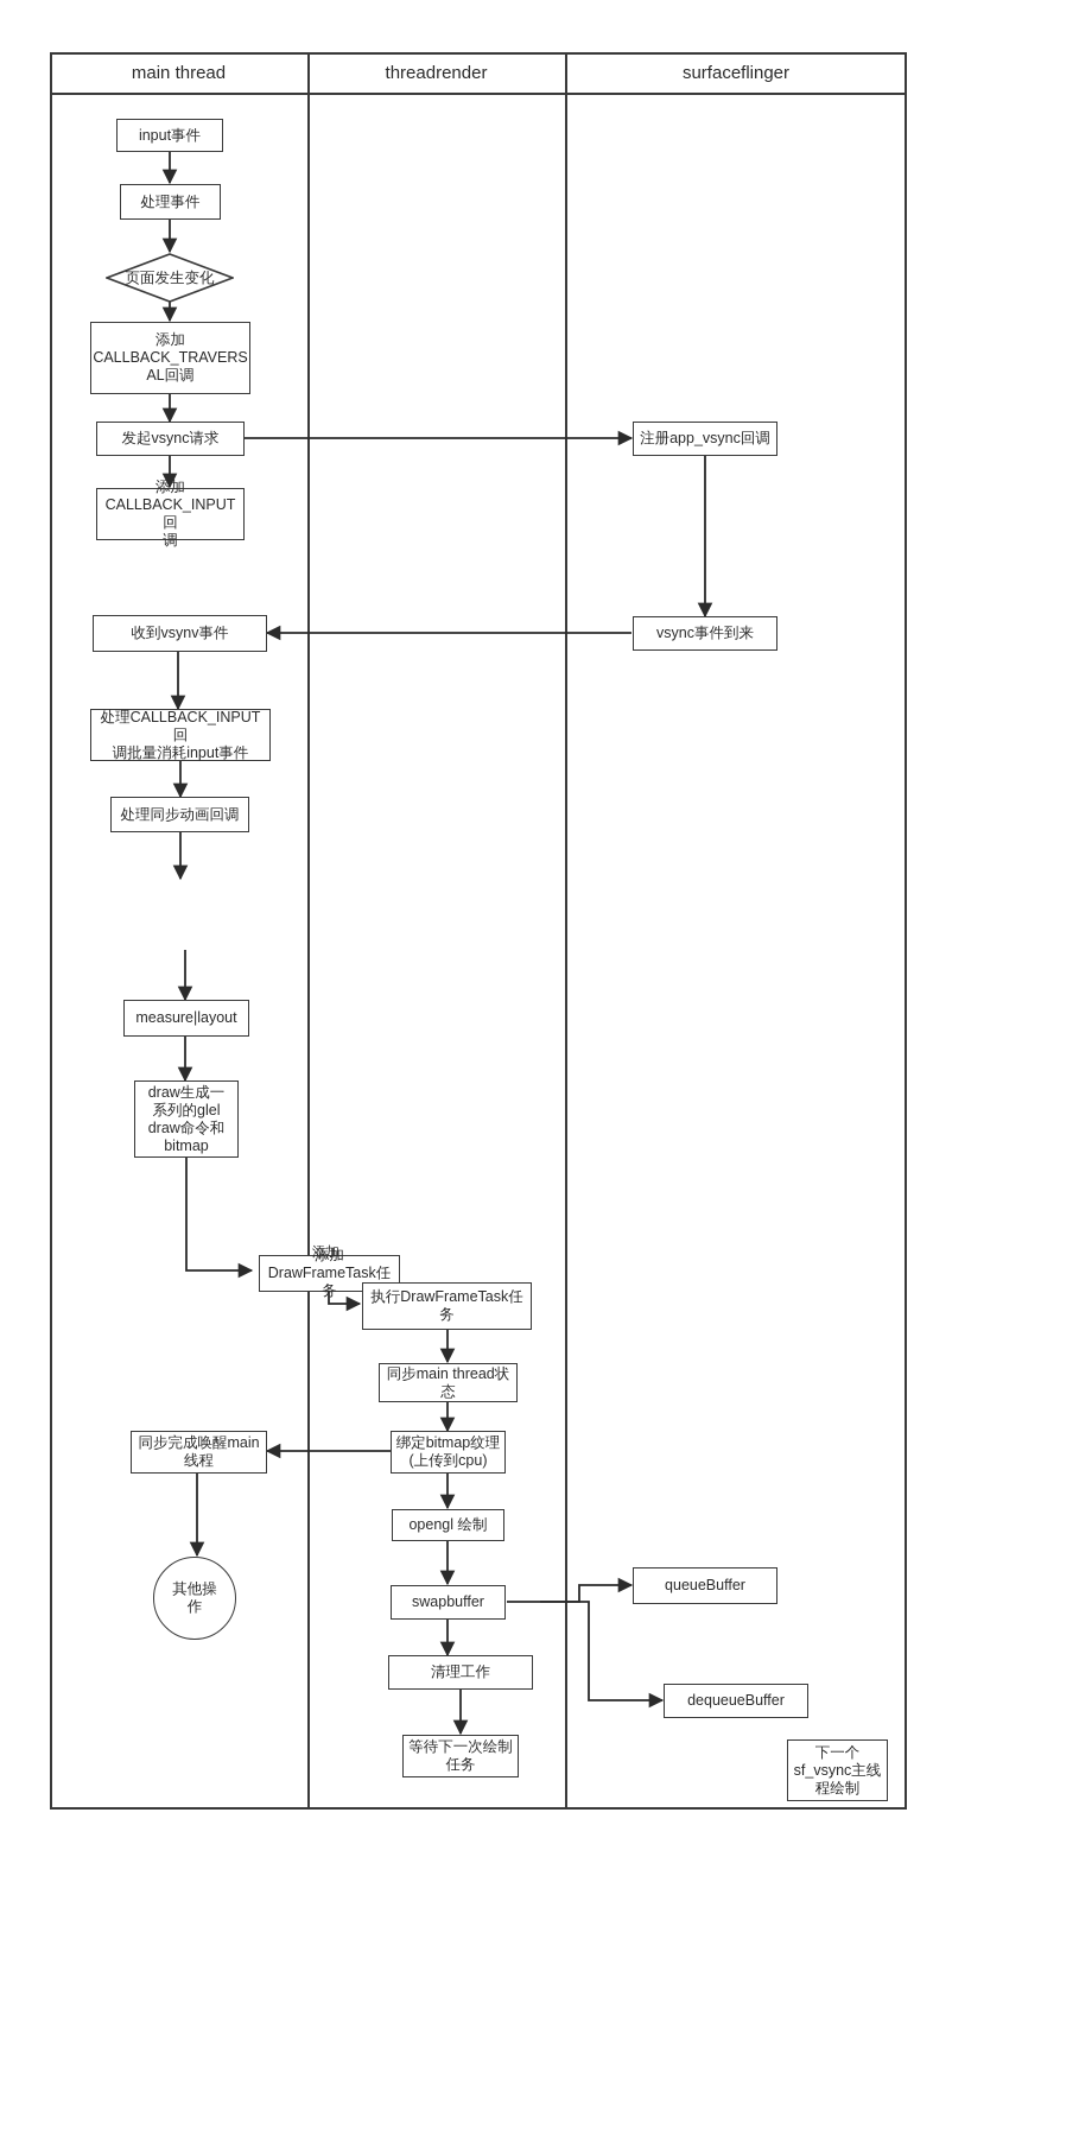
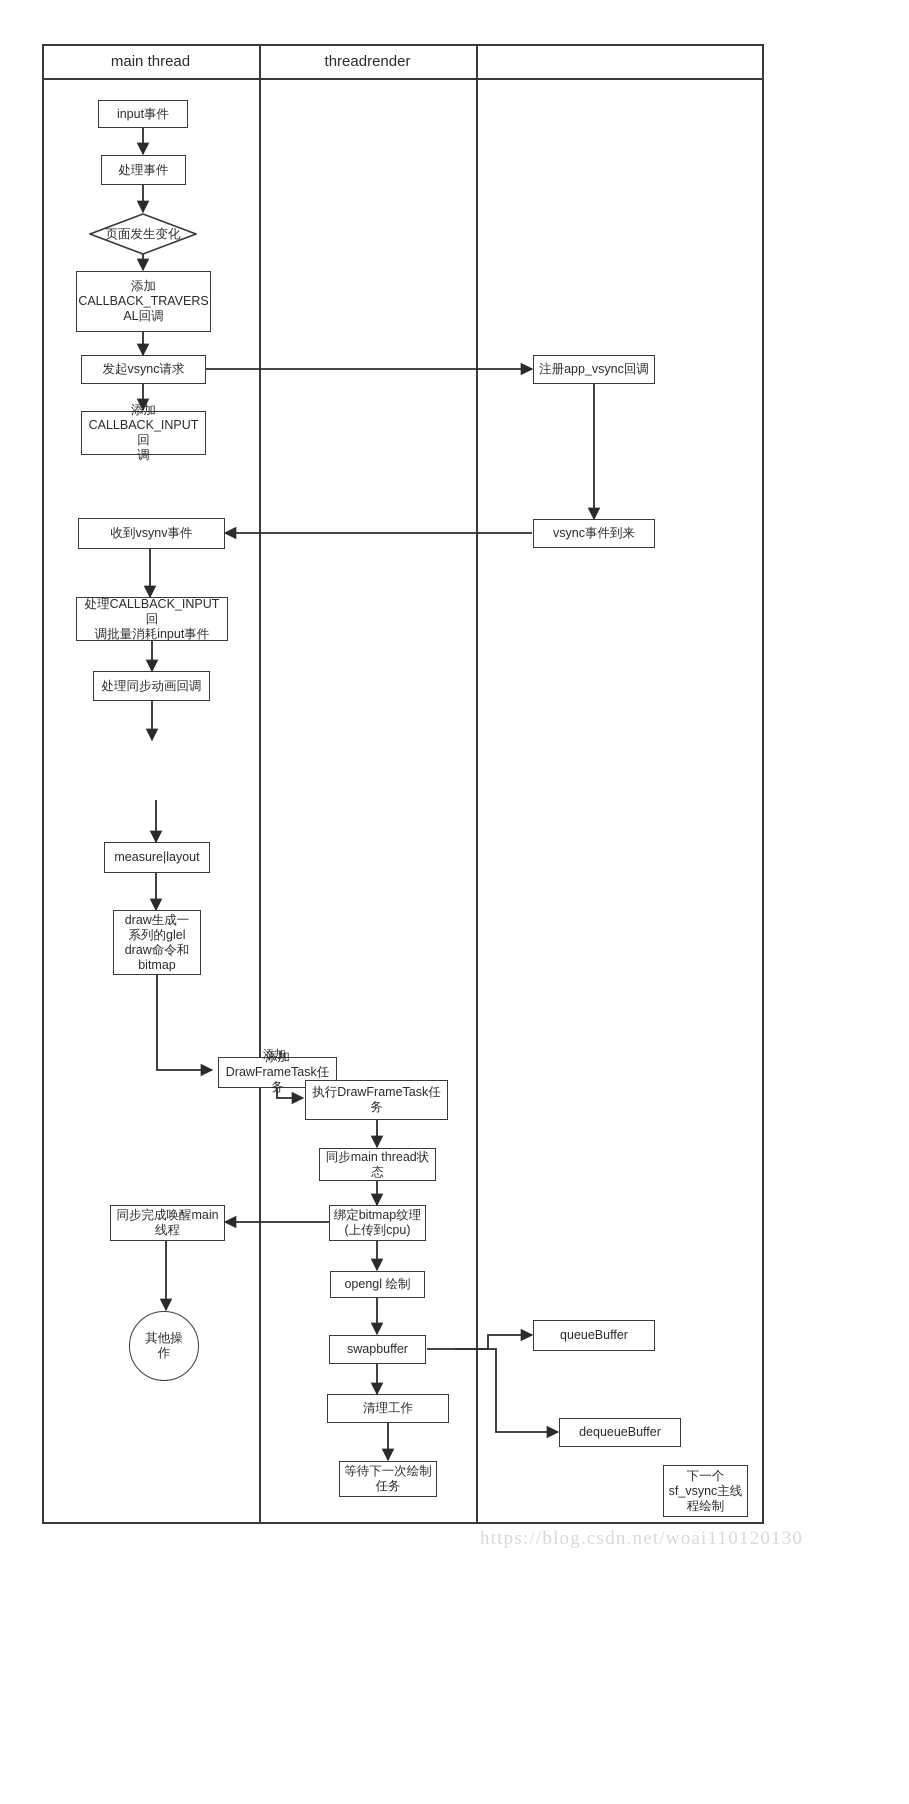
  main thread
  threadrender
- surfaceflinger
  input事件
  处理事件
  页面发生变化
  添加
  CALLBACK_TRAVERS
  AL回调
  发起vsync请求
  添加
  CALLBACK_INPUT回
  调
  收到vsynv事件
  处理CALLBACK_INPUT回
  调批量消耗input事件
  处理同步动画回调
  measure|layout
  draw生成一
  系列的glel
  draw命令和
  bitmap
  同步完成唤醒main
  线程
  其他操
  作
  添加
  DrawFrameTask任
  务
  添加
  执行DrawFrameTask任
  务
  同步main thread状
  态
  绑定bitmap纹理
  (上传到cpu)
  opengl 绘制
  swapbuffer
  清理工作
  等待下一次绘制
  任务
  注册app_vsync回调
  vsync事件到来
  queueBuffer
  dequeueBuffer
  下一个
  sf_vsync主线
  程绘制
+ https://blog.csdn.net/woai110120130
